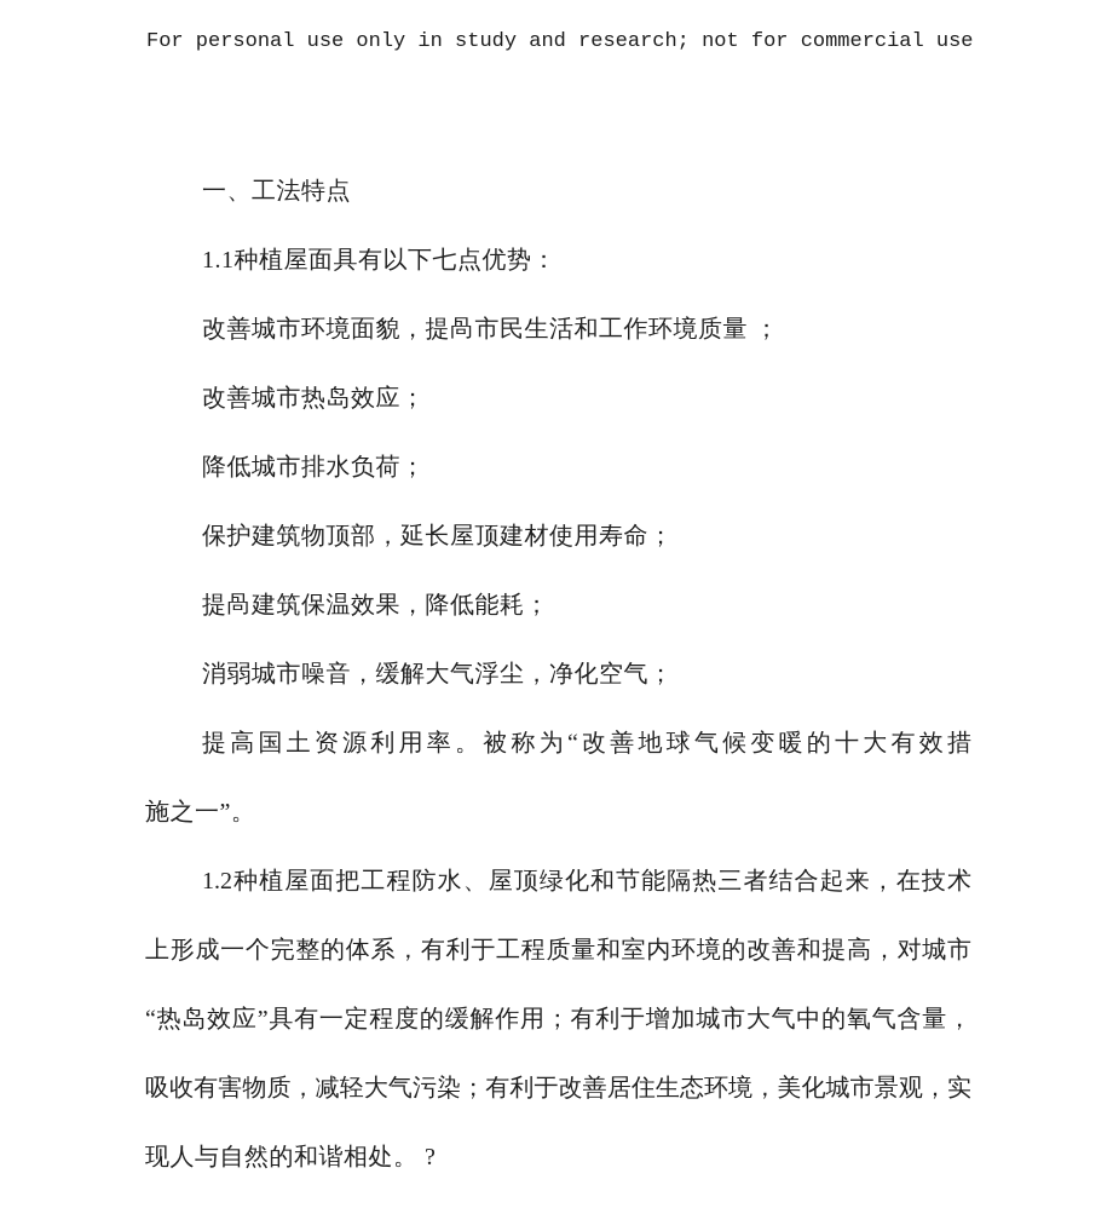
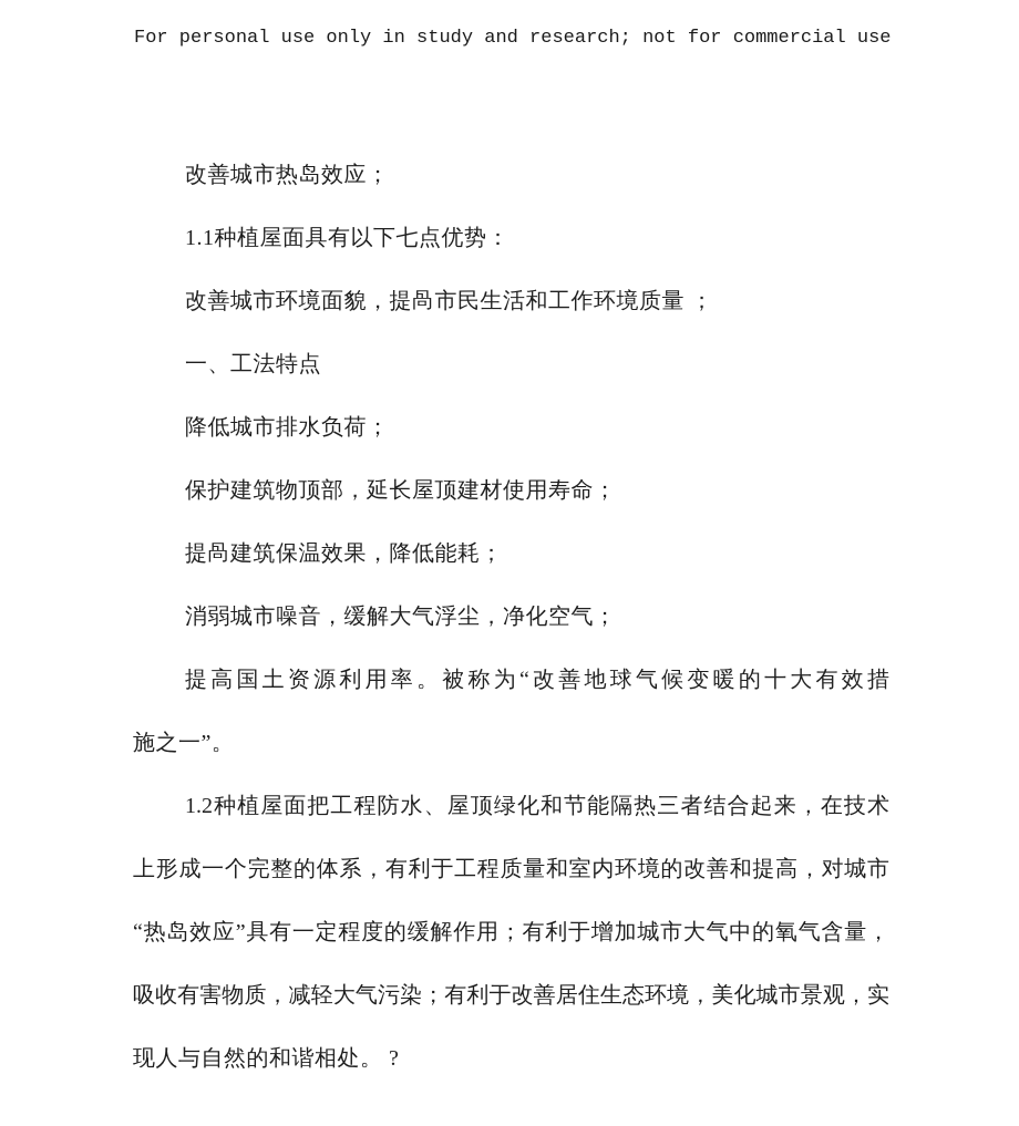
  For personal use only in study and research; not for commercial use
- 一、工法特点
+ 改善城市热岛效应；
  1.1种植屋面具有以下七点优势：
  改善城市环境面貌，提咼市民生活和工作环境质量 ；
- 改善城市热岛效应；
+ 一、工法特点
  降低城市排水负荷；
  保护建筑物顶部，延长屋顶建材使用寿命；
  提咼建筑保温效果，降低能耗；
  消弱城市噪音，缓解大气浮尘，净化空气；
  提高国土资源利用率。被称为“改善地球气候变暖的十大有效措
  施之一”。
  1.2种植屋面把工程防水、屋顶绿化和节能隔热三者结合起来，在技术
  上形成一个完整的体系，有利于工程质量和室内环境的改善和提高，对城市
  “热岛效应”具有一定程度的缓解作用；有利于增加城市大气中的氧气含量，
  吸收有害物质，减轻大气污染；有利于改善居住生态环境，美化城市景观，实
  现人与自然的和谐相处。 ?
